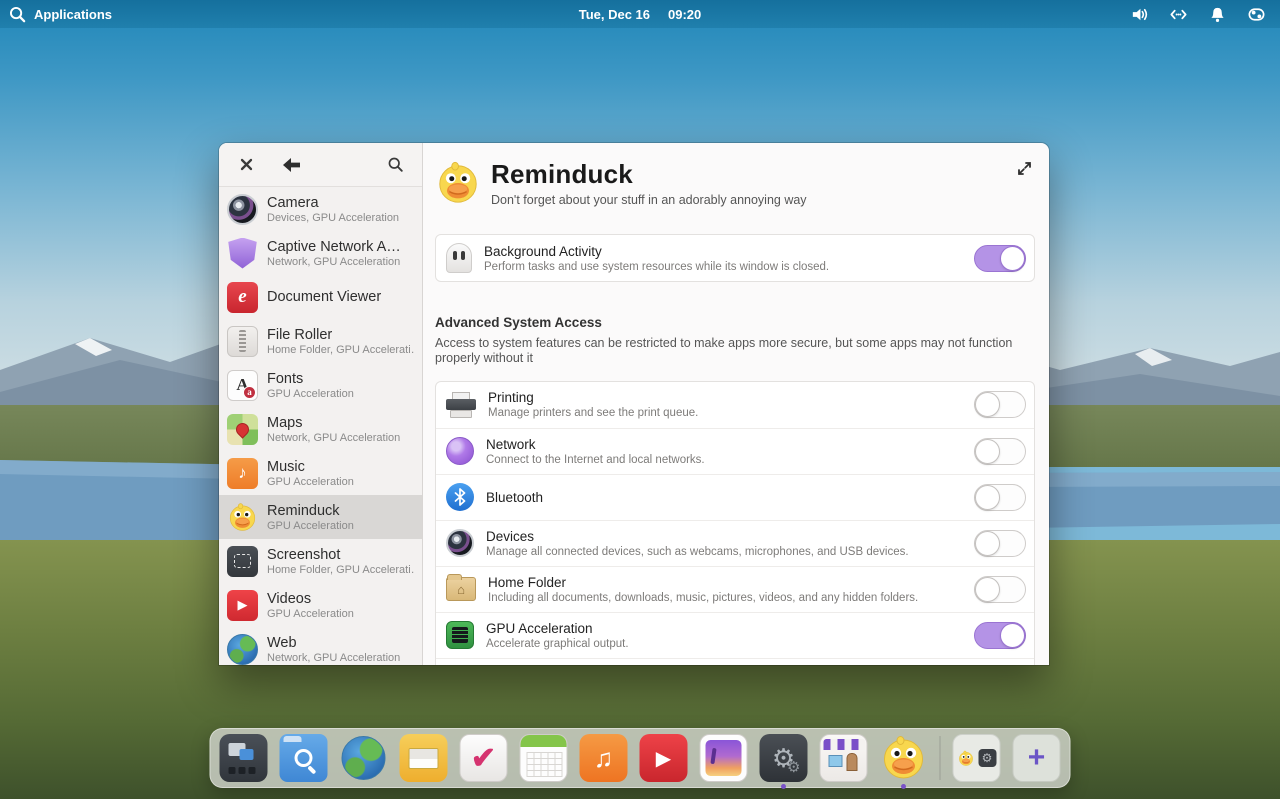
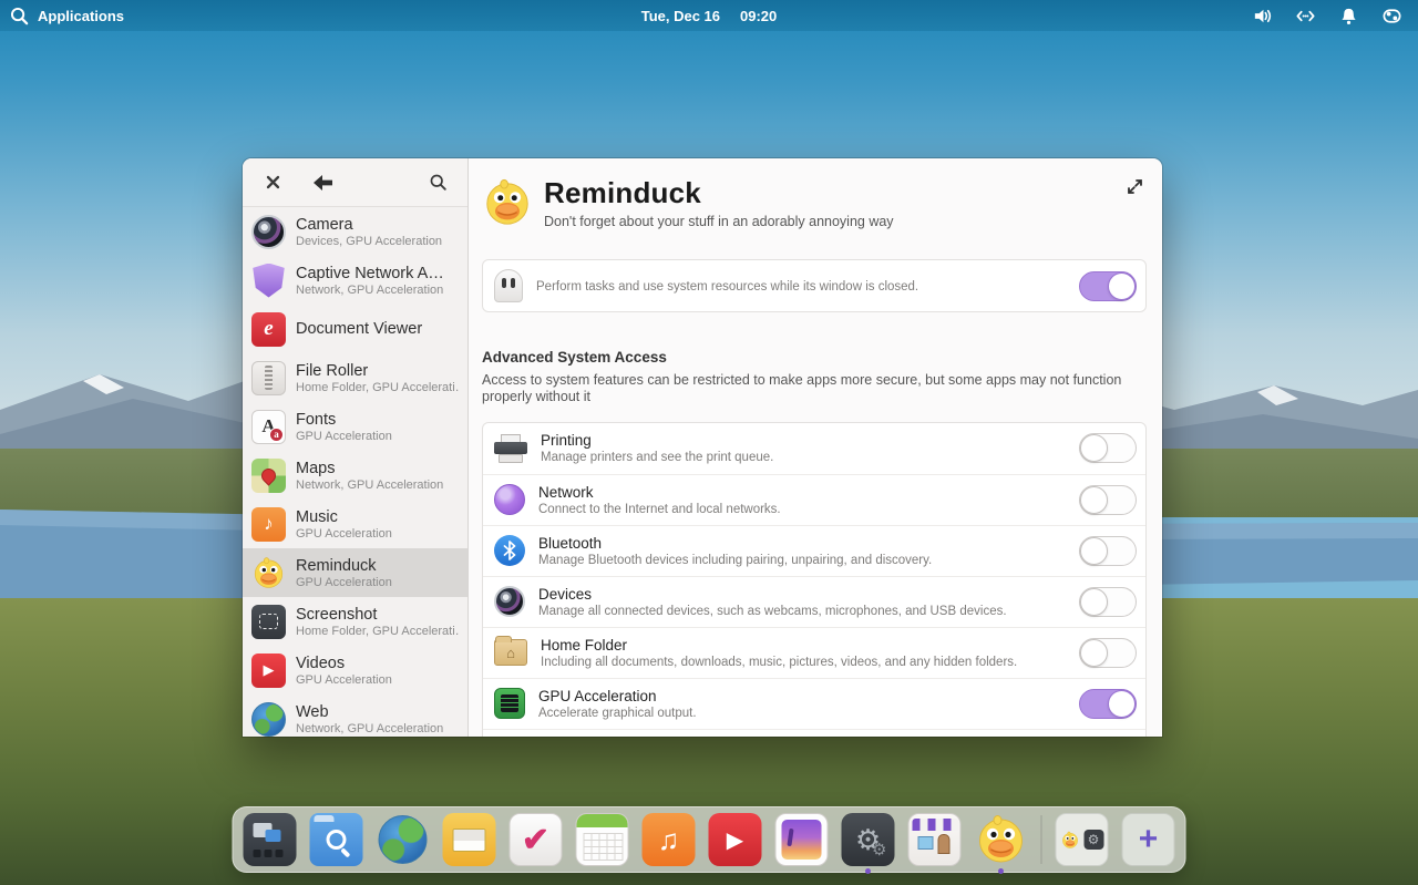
  Applications
  Tue, Dec 16
  09:20
  Camera
  Devices, GPU Acceleration
  Captive Network A…
  Network, GPU Acceleration
  e
  Document Viewer
  File Roller
  Home Folder, GPU Accelerati
  A
  a
  Fonts
  GPU Acceleration
  Maps
  Network, GPU Acceleration
  ♪
  Music
  GPU Acceleration
  Reminduck
  GPU Acceleration
  Screenshot
  Home Folder, GPU Accelerati
  ▶
  Videos
  GPU Acceleration
  Web
  Network, GPU Acceleration
  Reminduck
  Don't forget about your stuff in an adorably annoying way
- Background Activity
  Perform tasks and use system resources while its window is closed.
  Advanced System Access
  Access to system features can be restricted to make apps more secure, but some apps may not function properly without it
  Printing
  Manage printers and see the print queue.
  Network
  Connect to the Internet and local networks.
  Bluetooth
+ Manage Bluetooth devices including pairing, unpairing, and discovery.
  Devices
  Manage all connected devices, such as webcams, microphones, and USB devices.
  ⌂
  Home Folder
  Including all documents, downloads, music, pictures, videos, and any hidden folders.
  GPU Acceleration
  Accelerate graphical output.
  ✔
  ♫
  ▶
  ⚙
  ⚙
  ⚙
  +
